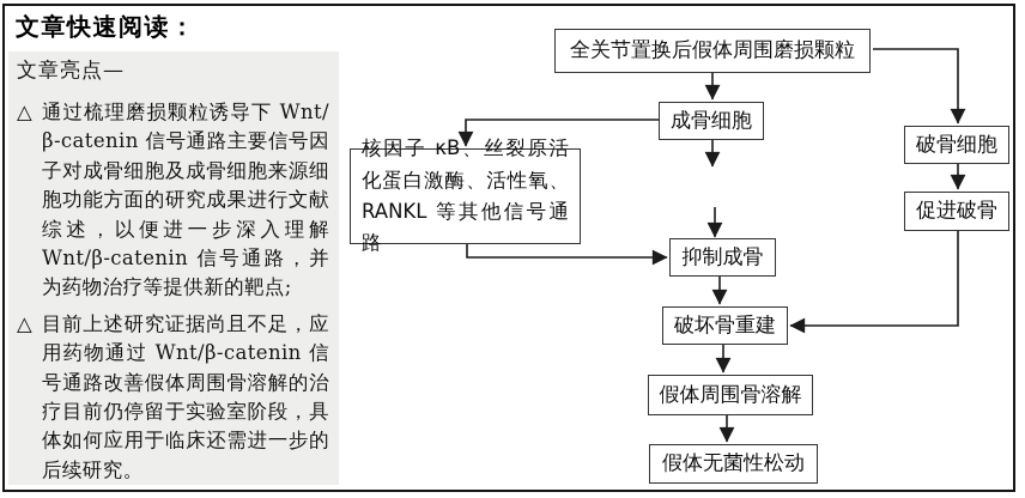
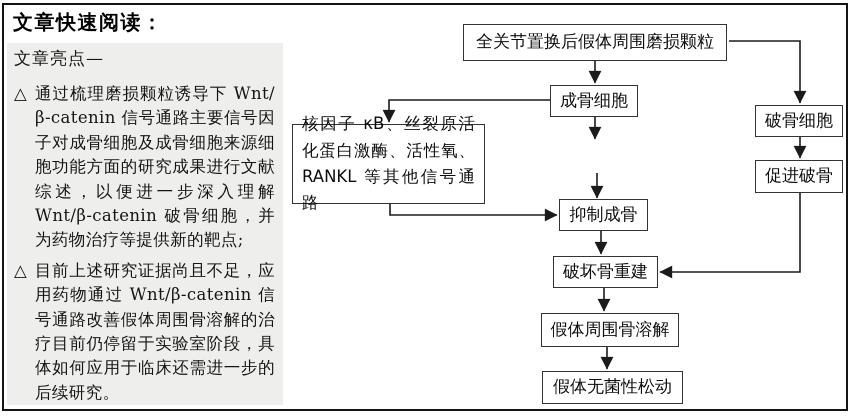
  文章快速阅读：
  文章亮点—
  △
- 通过梳理磨损颗粒诱导下 Wnt/β-catenin 信号通路主要信号因子对成骨细胞及成骨细胞来源细胞功能方面的研究成果进行文献综述，以便进一步深入理解 Wnt/β-catenin 信号通路，并为药物治疗等提供新的靶点;
+ 通过梳理磨损颗粒诱导下 Wnt/β-catenin 信号通路主要信号因子对成骨细胞及成骨细胞来源细胞功能方面的研究成果进行文献综述，以便进一步深入理解 Wnt/β-catenin 破骨细胞，并为药物治疗等提供新的靶点;
  △
  目前上述研究证据尚且不足，应用药物通过 Wnt/β-catenin 信号通路改善假体周围骨溶解的治疗目前仍停留于实验室阶段，具体如何应用于临床还需进一步的后续研究。
  全关节置换后假体周围磨损颗粒
  成骨细胞
  核因子 κB、丝裂原活
  化蛋白激酶、活性氧、
  RANKL 等其他信号通路
  抑制成骨
  破骨细胞
  促进破骨
  破坏骨重建
  假体周围骨溶解
  假体无菌性松动
